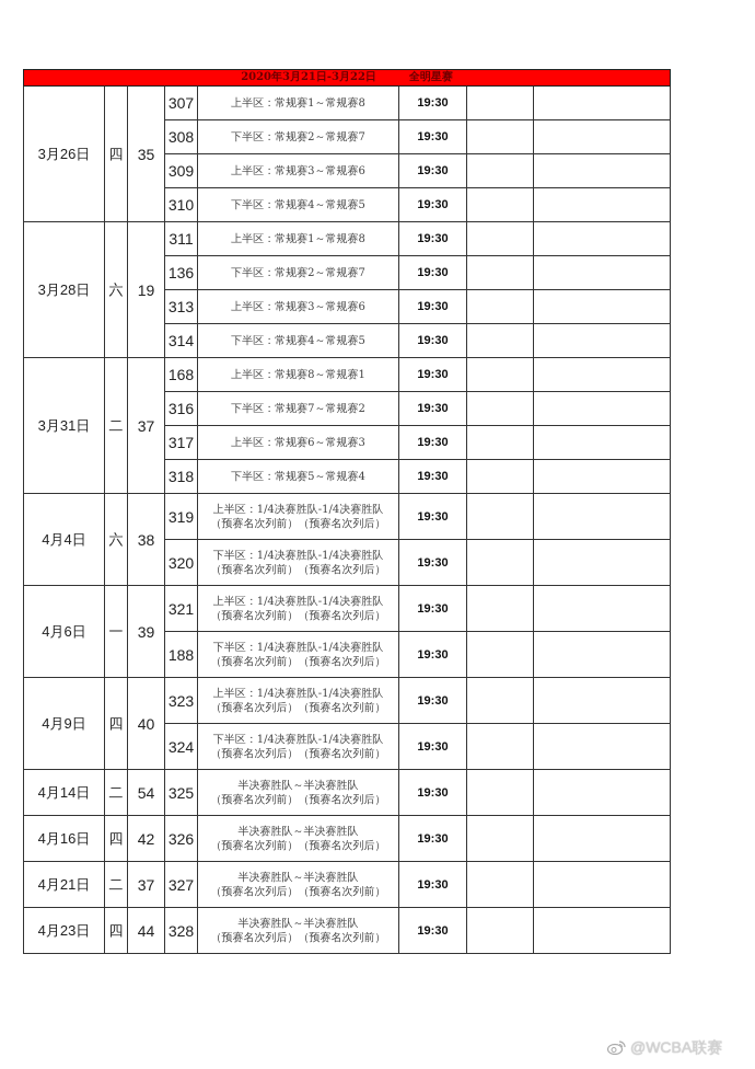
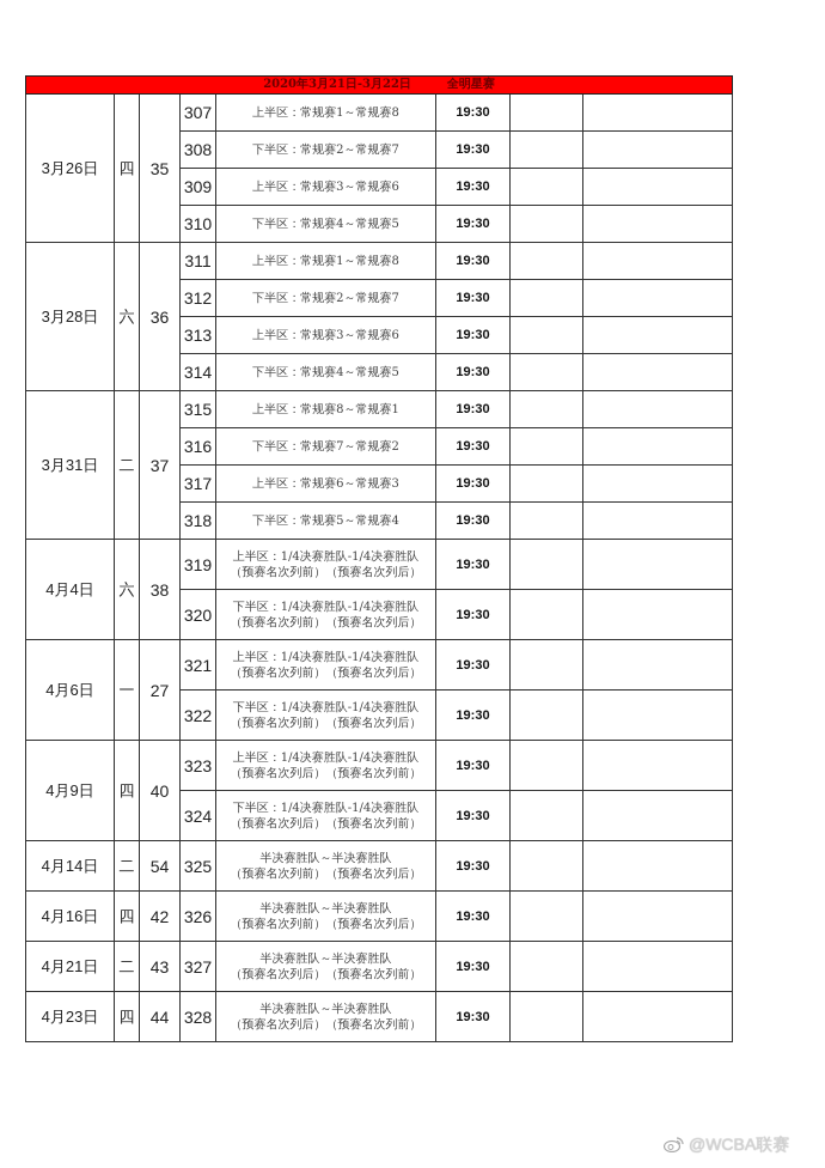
  2020年3月21日-3月22日 全明星赛
  3月26日	四	35	307	上半区：常规赛1～常规赛8	19:30
  308	下半区：常规赛2～常规赛7	19:30
  309	上半区：常规赛3～常规赛6	19:30
  310	下半区：常规赛4～常规赛5	19:30
- 3月28日	六	19	311	上半区：常规赛1～常规赛8	19:30
+ 3月28日	六	36	311	上半区：常规赛1～常规赛8	19:30
- 136	下半区：常规赛2～常规赛7	19:30
+ 312	下半区：常规赛2～常规赛7	19:30
  313	上半区：常规赛3～常规赛6	19:30
  314	下半区：常规赛4～常规赛5	19:30
- 3月31日	二	37	168	上半区：常规赛8～常规赛1	19:30
+ 3月31日	二	37	315	上半区：常规赛8～常规赛1	19:30
  316	下半区：常规赛7～常规赛2	19:30
  317	上半区：常规赛6～常规赛3	19:30
  318	下半区：常规赛5～常规赛4	19:30
  4月4日	六	38	319	上半区：1/4决赛胜队-1/4决赛胜队（预赛名次列前）（预赛名次列后）	19:30
  320	下半区：1/4决赛胜队-1/4决赛胜队（预赛名次列前）（预赛名次列后）	19:30
- 4月6日	一	39	321	上半区：1/4决赛胜队-1/4决赛胜队（预赛名次列前）（预赛名次列后）	19:30
+ 4月6日	一	27	321	上半区：1/4决赛胜队-1/4决赛胜队（预赛名次列前）（预赛名次列后）	19:30
- 188	下半区：1/4决赛胜队-1/4决赛胜队（预赛名次列前）（预赛名次列后）	19:30
+ 322	下半区：1/4决赛胜队-1/4决赛胜队（预赛名次列前）（预赛名次列后）	19:30
  4月9日	四	40	323	上半区：1/4决赛胜队-1/4决赛胜队（预赛名次列后）（预赛名次列前）	19:30
  324	下半区：1/4决赛胜队-1/4决赛胜队（预赛名次列后）（预赛名次列前）	19:30
  4月14日	二	54	325	半决赛胜队～半决赛胜队（预赛名次列前）（预赛名次列后）	19:30
  4月16日	四	42	326	半决赛胜队～半决赛胜队（预赛名次列前）（预赛名次列后）	19:30
- 4月21日	二	37	327	半决赛胜队～半决赛胜队（预赛名次列后）（预赛名次列前）	19:30
+ 4月21日	二	43	327	半决赛胜队～半决赛胜队（预赛名次列后）（预赛名次列前）	19:30
  4月23日	四	44	328	半决赛胜队～半决赛胜队（预赛名次列后）（预赛名次列前）	19:30
  @WCBA联赛
